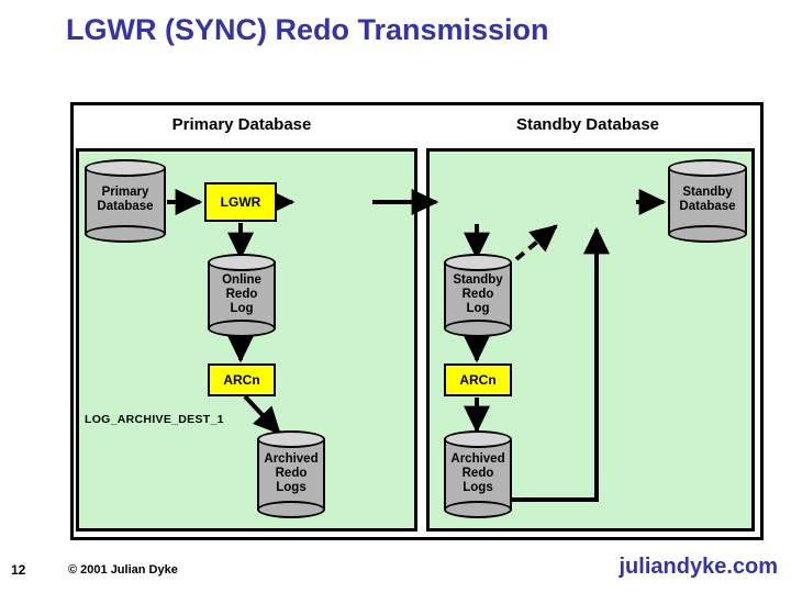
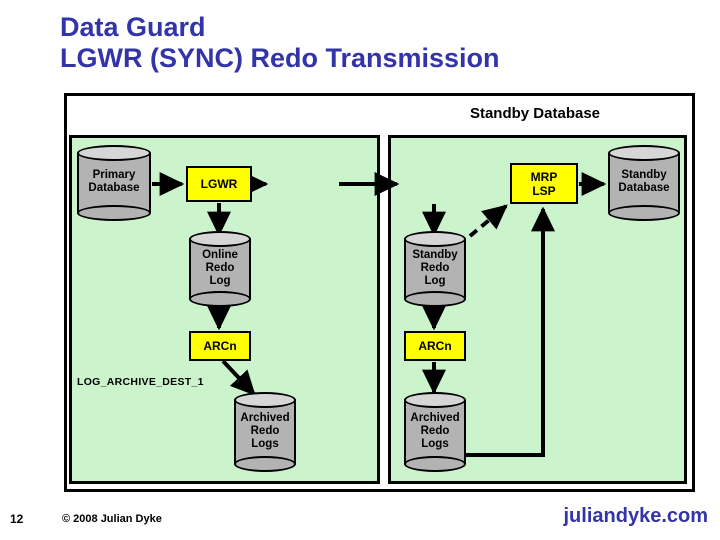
+ Data Guard
  LGWR (SYNC) Redo Transmission
- Primary Database
  Standby Database
  Primary
  Database
  Standby
  Database
  Online
  Redo
  Log
  Standby
  Redo
  Log
  Archived
  Redo
  Logs
  Archived
  Redo
  Logs
  LGWR
+ MRP
+ LSP
  ARCn
  ARCn
  LOG_ARCHIVE_DEST_1
  12
- © 2001 Julian Dyke
+ © 2008 Julian Dyke
  juliandyke.com
